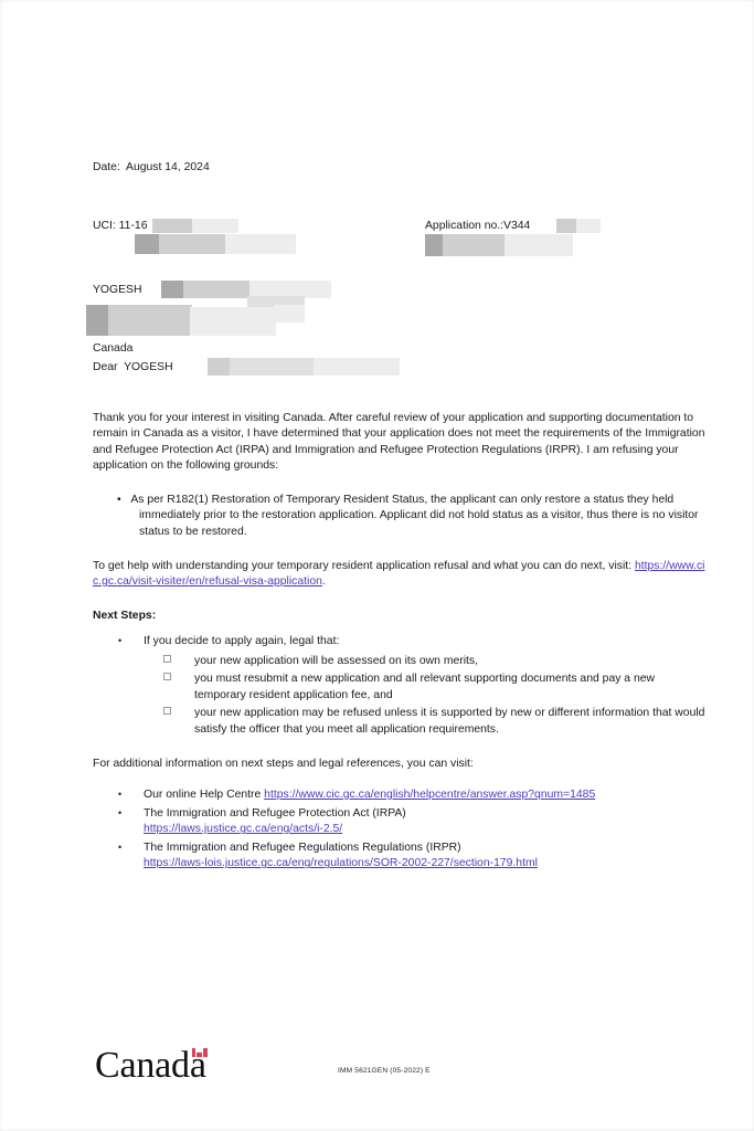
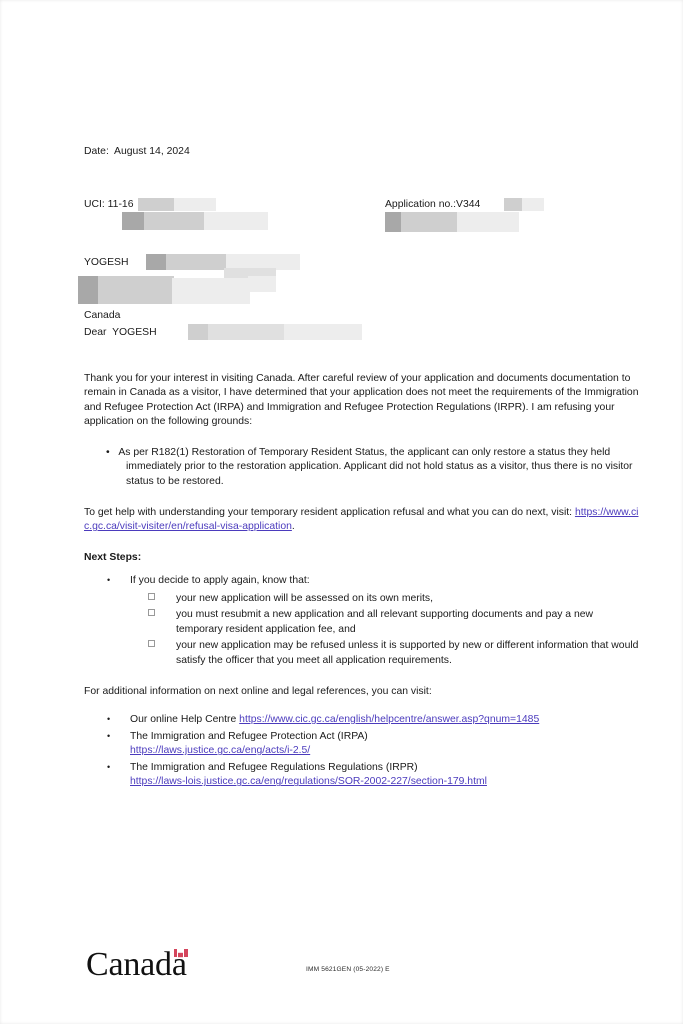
  Date: August 14, 2024
  UCI: 11-16
  Application no.:V344
  YOGESH
  Canada
  Dear YOGESH
- Thank you for your interest in visiting Canada. After careful review of your application and supporting documentation to remain in Canada as a visitor, I have determined that your application does not meet the requirements of the Immigration and Refugee Protection Act (IRPA) and Immigration and Refugee Protection Regulations (IRPR). I am refusing your application on the following grounds:
+ Thank you for your interest in visiting Canada. After careful review of your application and documents documentation to remain in Canada as a visitor, I have determined that your application does not meet the requirements of the Immigration and Refugee Protection Act (IRPA) and Immigration and Refugee Protection Regulations (IRPR). I am refusing your application on the following grounds:
  • As per R182(1) Restoration of Temporary Resident Status, the applicant can only restore a status they held immediately prior to the restoration application. Applicant did not hold status as a visitor, thus there is no visitor status to be restored.
  To get help with understanding your temporary resident application refusal and what you can do next, visit: https://www.cic.gc.ca/visit-visiter/en/refusal-visa-application.
  Next Steps:
  •
- If you decide to apply again, legal that:
+ If you decide to apply again, know that:
  your new application will be assessed on its own merits,
  you must resubmit a new application and all relevant supporting documents and pay a new temporary resident application fee, and
  your new application may be refused unless it is supported by new or different information that would satisfy the officer that you meet all application requirements.
- For additional information on next steps and legal references, you can visit:
+ For additional information on next online and legal references, you can visit:
  •
  Our online Help Centre https://www.cic.gc.ca/english/helpcentre/answer.asp?qnum=1485
  •
  The Immigration and Refugee Protection Act (IRPA)
  https://laws.justice.gc.ca/eng/acts/i-2.5/
  •
  The Immigration and Refugee Regulations Regulations (IRPR)
  https://laws-lois.justice.gc.ca/eng/regulations/SOR-2002-227/section-179.html
  Canada
